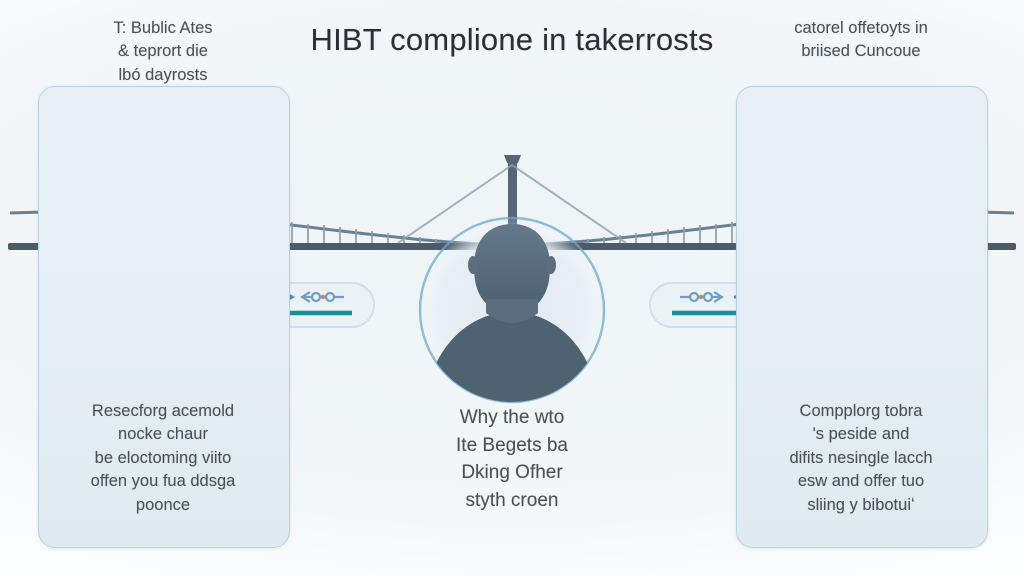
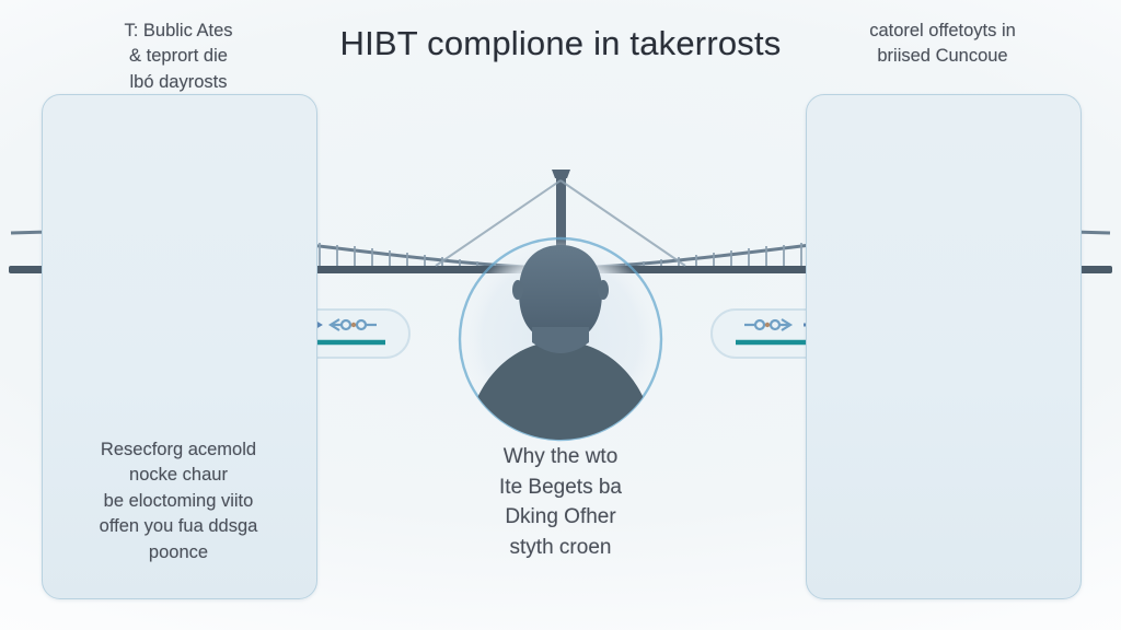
  HIBT complione in takerrosts
  T: Bublic Ates
  & teprort die
  lbó dayrosts
  Resecforg acemold
  nocke chaur
  be eloctoming viito
  offen you fua ddsgа
  poonce
  catorel offetoyts in
  briised Cuncoue
- Compplorg tobra
- 's peside and
- difits nesingle lacch
- esw and offer tuo
- sliing y bibotuiʻ
  Why the wto
  Ite Begets bа
  Dking Ofher
  styth croen
